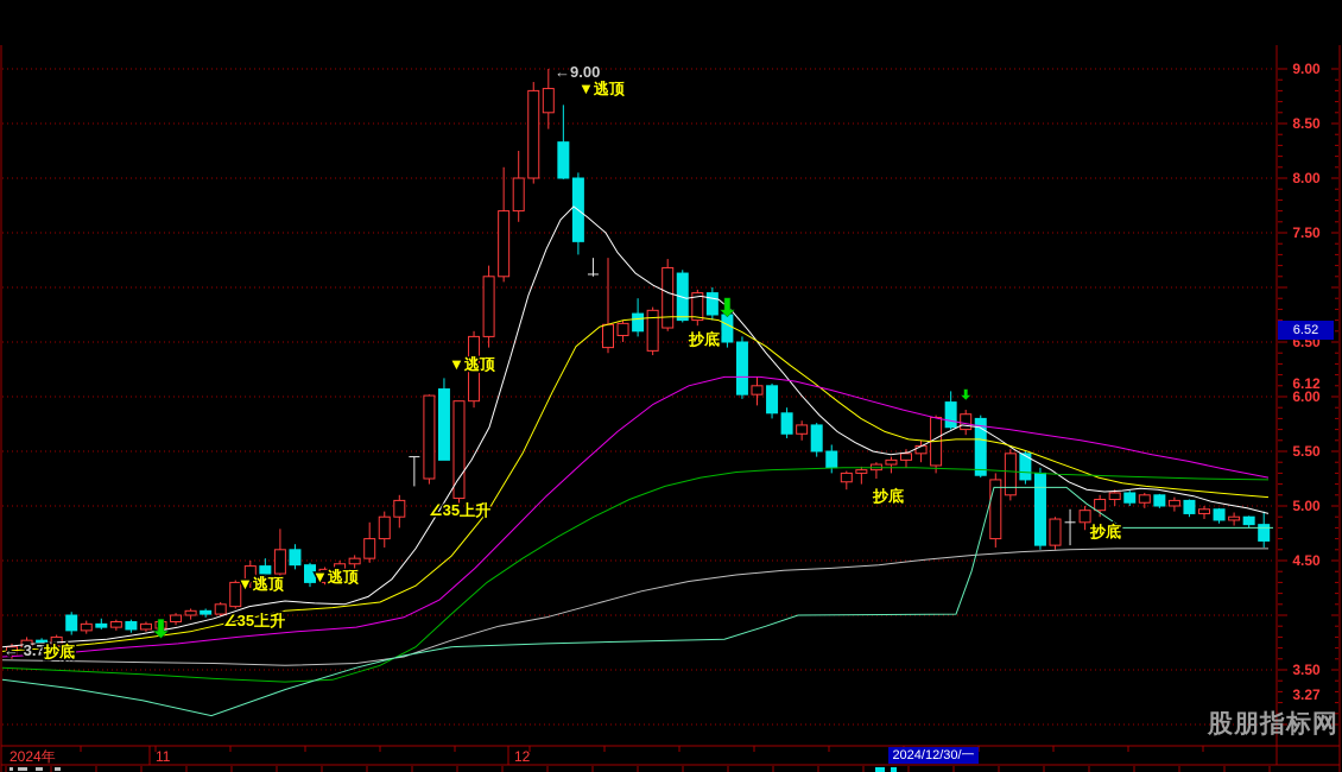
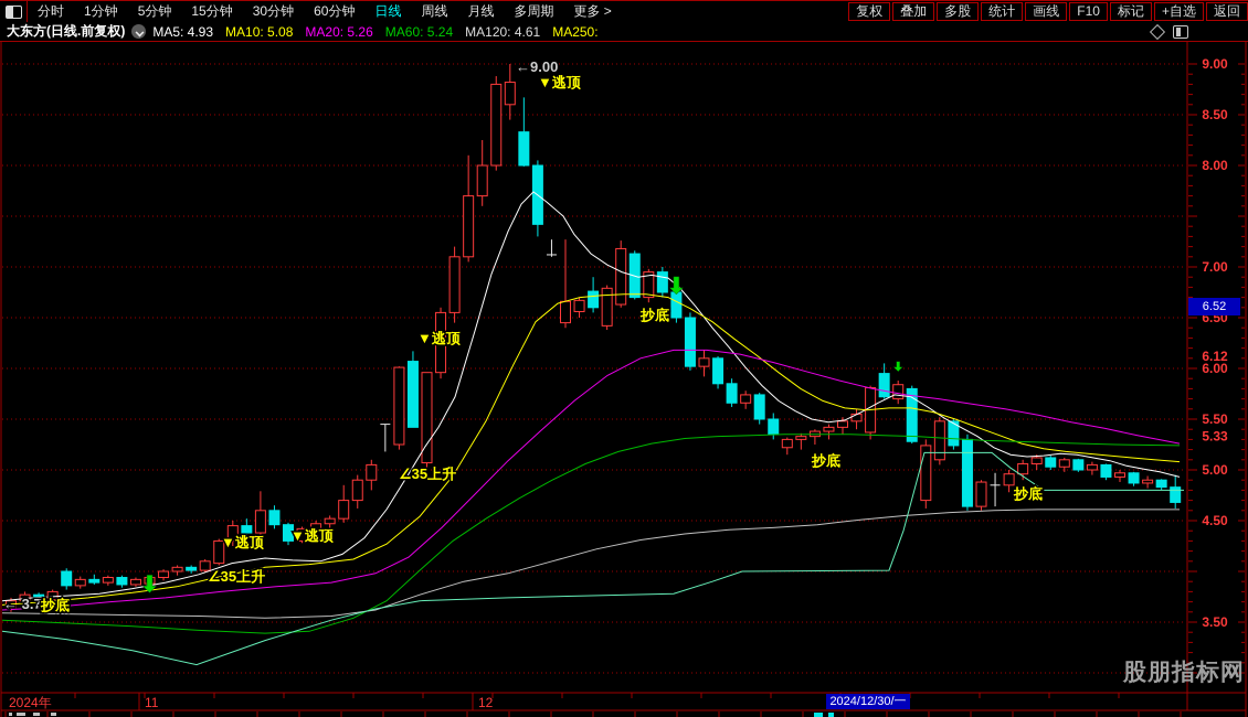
  9.00
  8.50
  8.00
- 7.50
+ 5.33
- 3.27
+ 7.00
  6.50
  6.00
  5.50
  5.00
  4.50
  6.12
  3.50
  ▼逃顶
  ▼逃顶
  ▼逃顶
  ▼逃顶
  抄底
  抄底
  抄底
  ← 3.7
  抄底
  ∠35上升
  ∠35上升
  ←9.00
  2024年
  11
  12
+ 分时
+ 1分钟
+ 5分钟
+ 15分钟
+ 30分钟
+ 60分钟
+ 日线
+ 周线
+ 月线
+ 多周期
+ 更多 >
+ 复权
+ 叠加
+ 多股
+ 统计
+ 画线
+ F10
+ 标记
+ +自选
+ 返回
+ 大东方(日线.前复权)
+ MA5: 4.93
+ MA10: 5.08
+ MA20: 5.26
+ MA60: 5.24
+ MA120: 4.61
+ MA250:
  6.52
  2024/12/30/一
  股朋指标网
